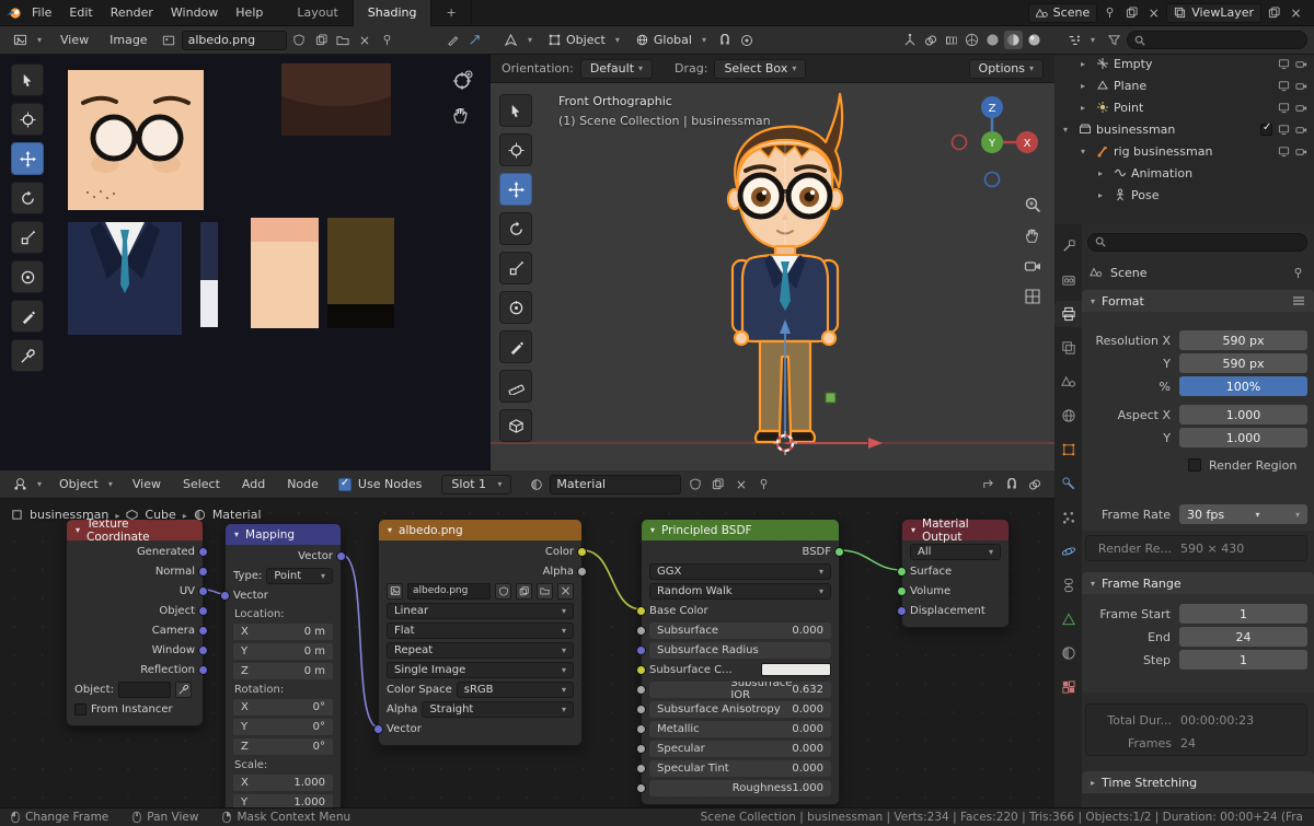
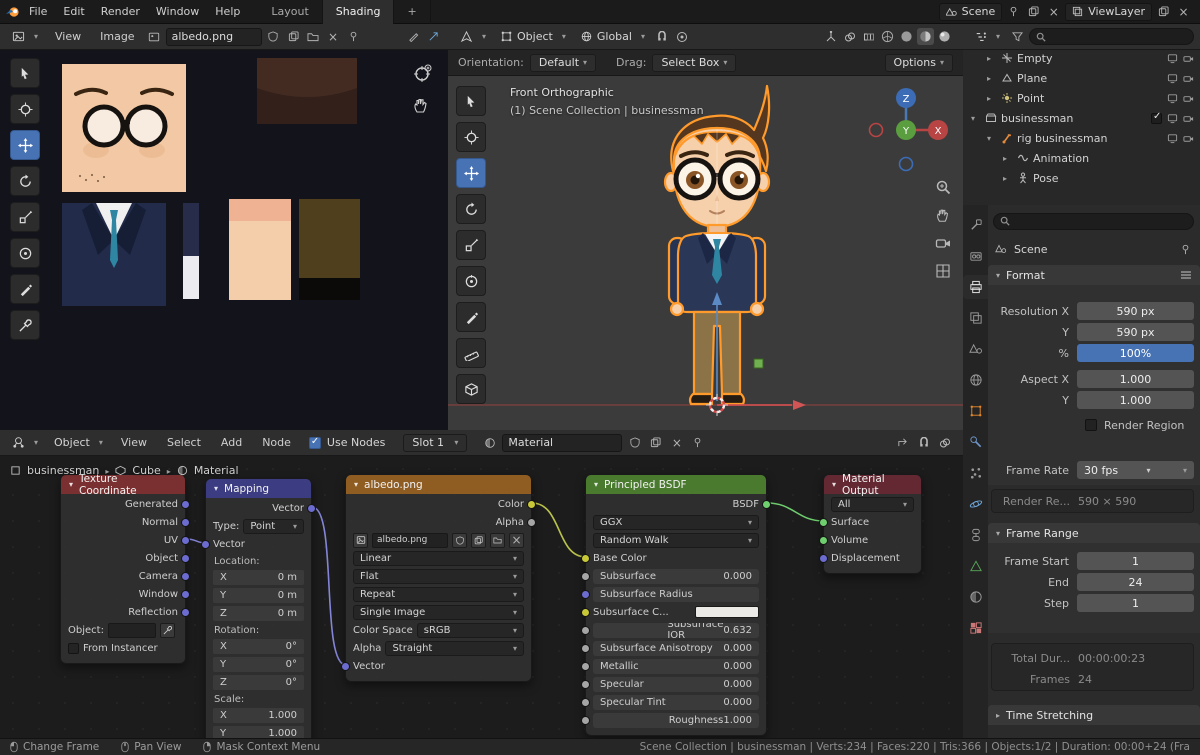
  File
  Edit
  Render
  Window
  Help
  Layout
  Shading
  +
  Scene
  ViewLayer
  View
  Image
  albedo.png
  Object
  Global
  Orientation:
  Default
  Drag:
  Select Box
  Options
  Front Orthographic
  (1) Scene Collection | businessman
  Z
  X
  Y
  Empty
  Plane
  Point
  businessman
  rig businessman
  Animation
  Pose
  Scene
  Format
  Resolution X
  590 px
  Y
  590 px
  %
  100%
  Aspect X
  1.000
  Y
  1.000
  Render Region
  Frame Rate
  30 fps
  ▾
  Render Re...
- 590 × 430
+ 590 × 590
  Frame Range
  Frame Start
  1
  End
  24
  Step
  1
  Total Dur...
  00:00:00:23
  Frames
  24
  Time Stretching
  Object
  View
  Select
  Add
  Node
  Use Nodes
  Slot 1
  Material
  businessman
  Cube
  Material
  Texture Coordinate
  Generated
  Normal
  UV
  Object
  Camera
  Window
  Reflection
  Object:
  From Instancer
  Mapping
  Vector
  Type:
  Point
  Vector
  Location:
  X
  0 m
  Y
  0 m
  Z
  0 m
  Rotation:
  X
  0°
  Y
  0°
  Z
  0°
  Scale:
  X
  1.000
  Y
  1.000
  albedo.png
  Color
  Alpha
  albedo.png
  Linear
  Flat
  Repeat
  Single Image
  Color Space
  sRGB
  Alpha
  Straight
  Vector
  Principled BSDF
  BSDF
  GGX
  Random Walk
  Base Color
  Subsurface
  0.000
  Subsurface Radius
  Subsurface C...
  Subsurface IOR
  0.632
  Subsurface Anisotropy
  0.000
  Metallic
  0.000
  Specular
  0.000
  Specular Tint
  0.000
  Roughness
  1.000
  Material Output
  All
  Surface
  Volume
  Displacement
  Change Frame
  Pan View
  Mask Context Menu
  Scene Collection | businessman | Verts:234 | Faces:220 | Tris:366 | Objects:1/2 | Duration: 00:00+24 (Fra
